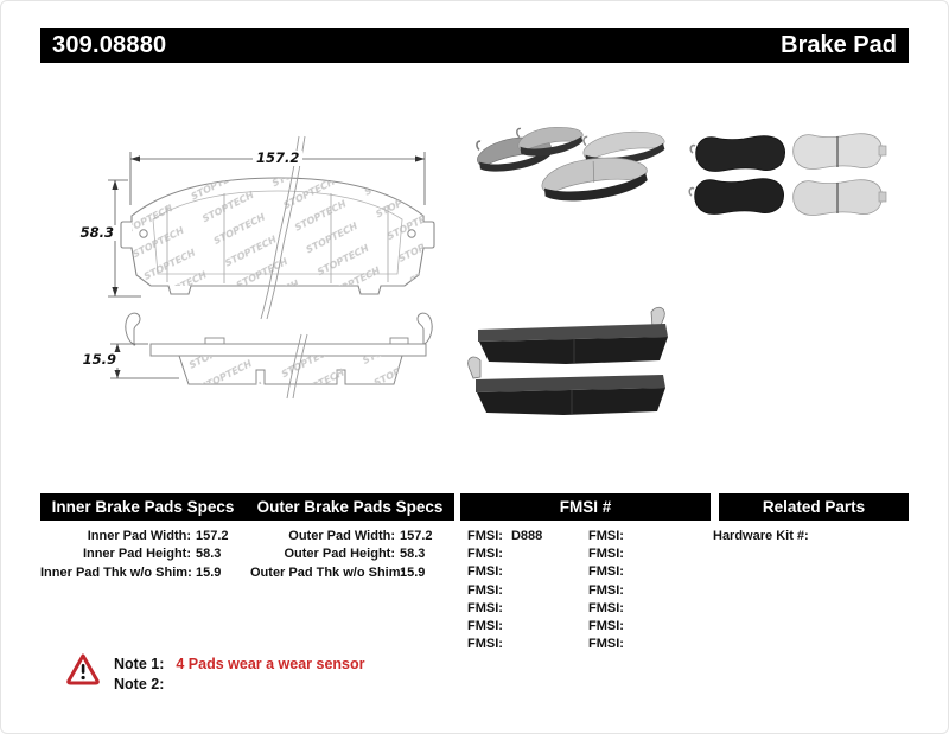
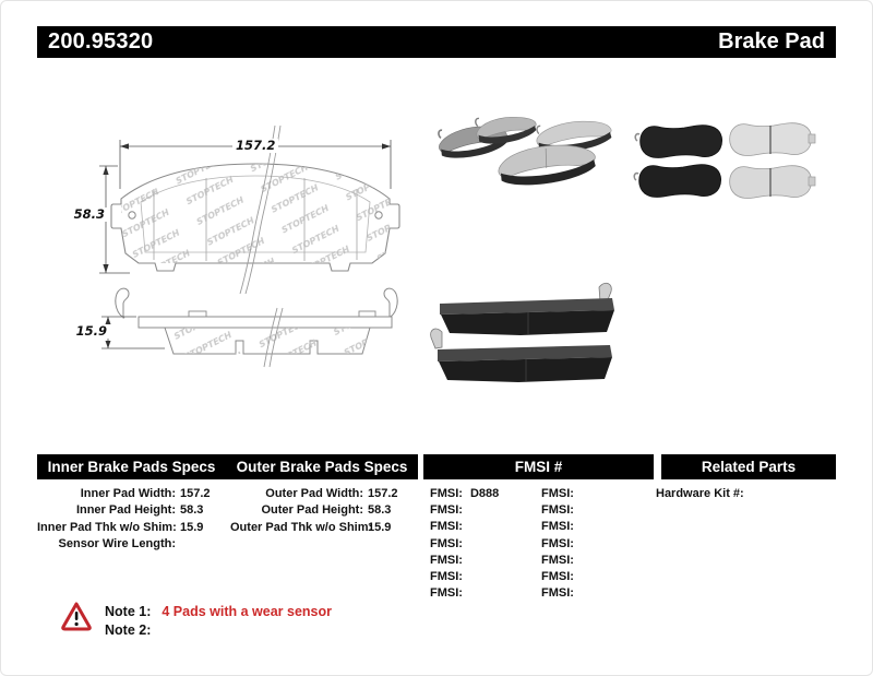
- 309.08880
+ 200.95320
  Brake Pad
  157.2
  58.3
  15.9
  Inner Brake Pads Specs
  Outer Brake Pads Specs
  FMSI #
  Related Parts
  Inner Pad Width:
  157.2
  Inner Pad Height:
  58.3
  Inner Pad Thk w/o Shim:
  15.9
+ Sensor Wire Length:
  Outer Pad Width:
  157.2
  Outer Pad Height:
  58.3
  Outer Pad Thk w/o Shim
  15.9
  FMSI:
  D888
  FMSI:
  FMSI:
  FMSI:
  FMSI:
  FMSI:
  FMSI:
  FMSI:
  FMSI:
  FMSI:
  FMSI:
  FMSI:
  FMSI:
  FMSI:
  Hardware Kit #:
  Note 1:
- 4 Pads wear a wear sensor
+ 4 Pads with a wear sensor
  Note 2:
